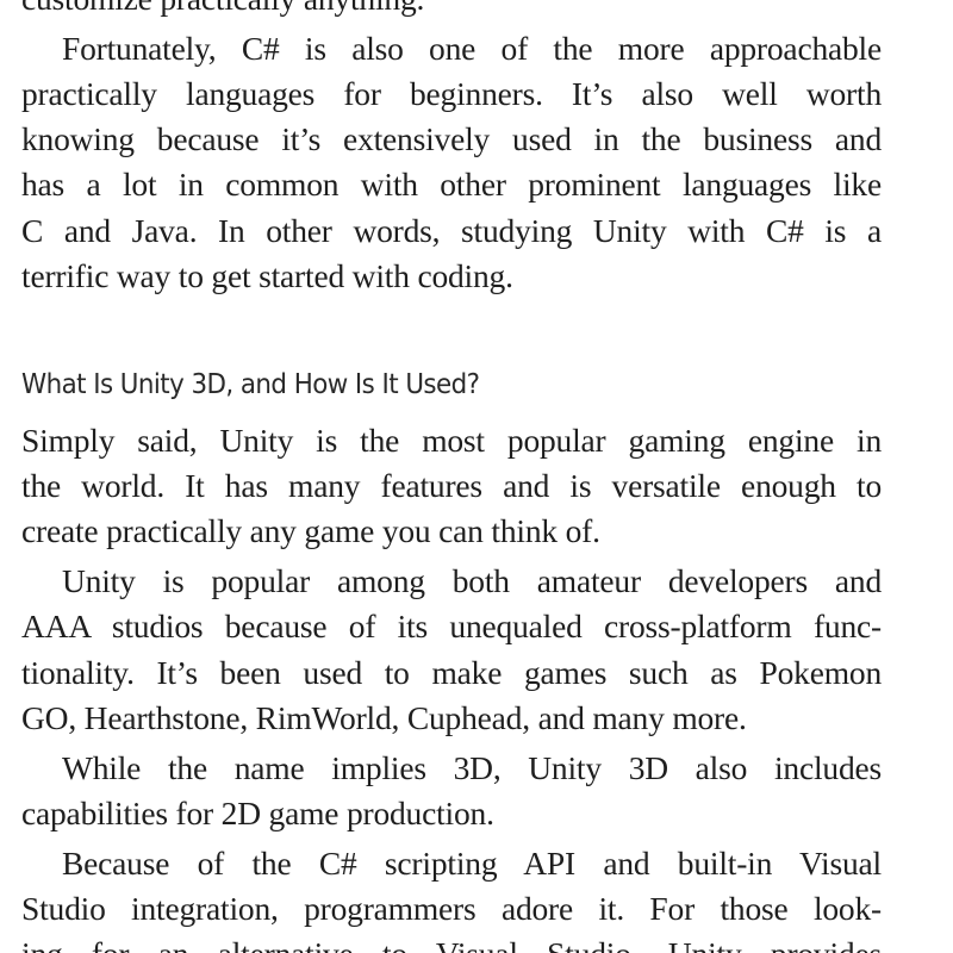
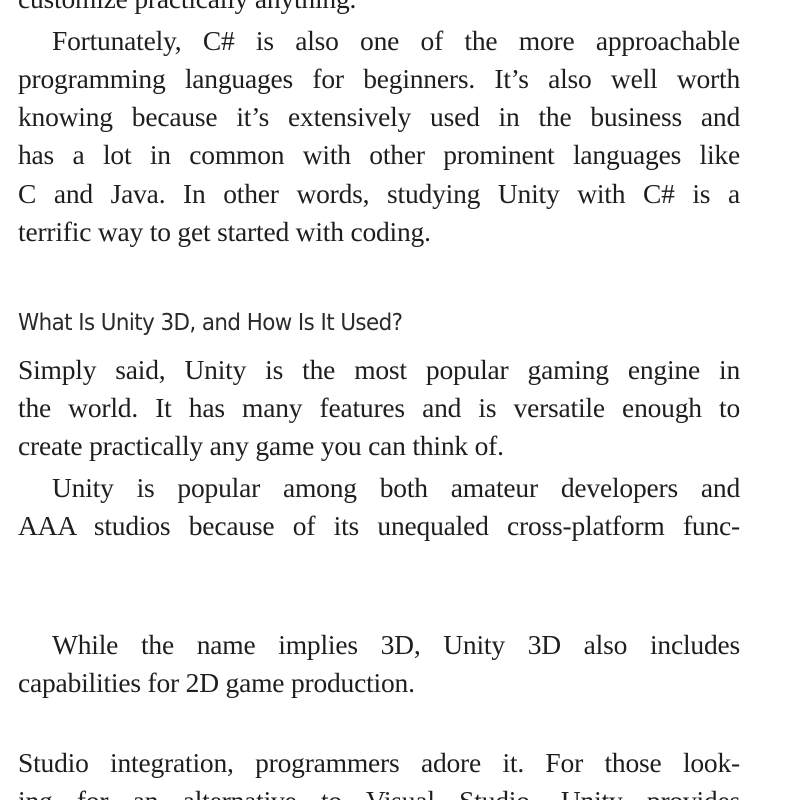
  Fortunately, C# is also one of the more approachable
- practically languages for beginners. It’s also well worth
+ programming languages for beginners. It’s also well worth
  knowing because it’s extensively used in the business and
  has a lot in common with other prominent languages like
  C and Java. In other words, studying Unity with C# is a
  terrific way to get started with coding.
  What Is Unity 3D, and How Is It Used?
  Simply said, Unity is the most popular gaming engine in
  the world. It has many features and is versatile enough to
  create practically any game you can think of.
  Unity is popular among both amateur developers and
  AAA studios because of its unequaled cross-platform func-
- tionality. It’s been used to make games such as Pokemon
- GO, Hearthstone, RimWorld, Cuphead, and many more.
  While the name implies 3D, Unity 3D also includes
  capabilities for 2D game production.
- Because of the C# scripting API and built-in Visual
  Studio integration, programmers adore it. For those look-
